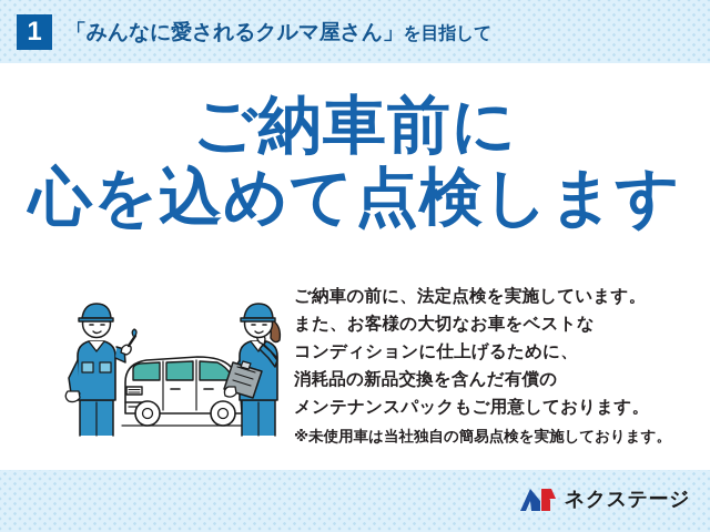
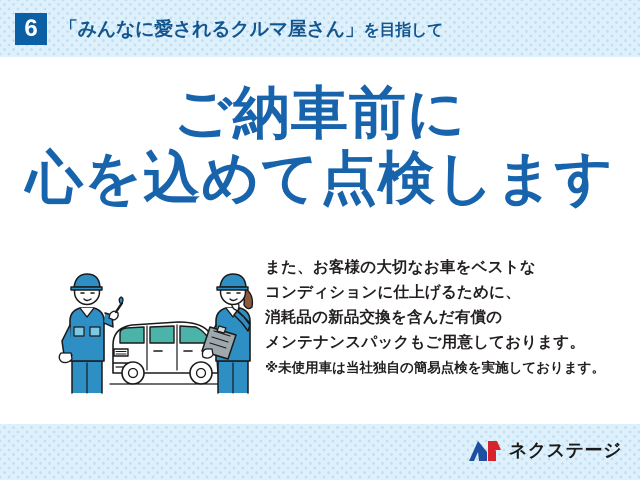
- 1
+ 6
  「みんなに愛されるクルマ屋さん」を目指して
  ご納車前に
  心を込めて点検します
- ご納車の前に、法定点検を実施しています。
  また、お客様の大切なお車をベストな
  コンディションに仕上げるために、
  消耗品の新品交換を含んだ有償の
  メンテナンスパックもご用意しております。
  ※未使用車は当社独自の簡易点検を実施しております。
  ネクステージ
